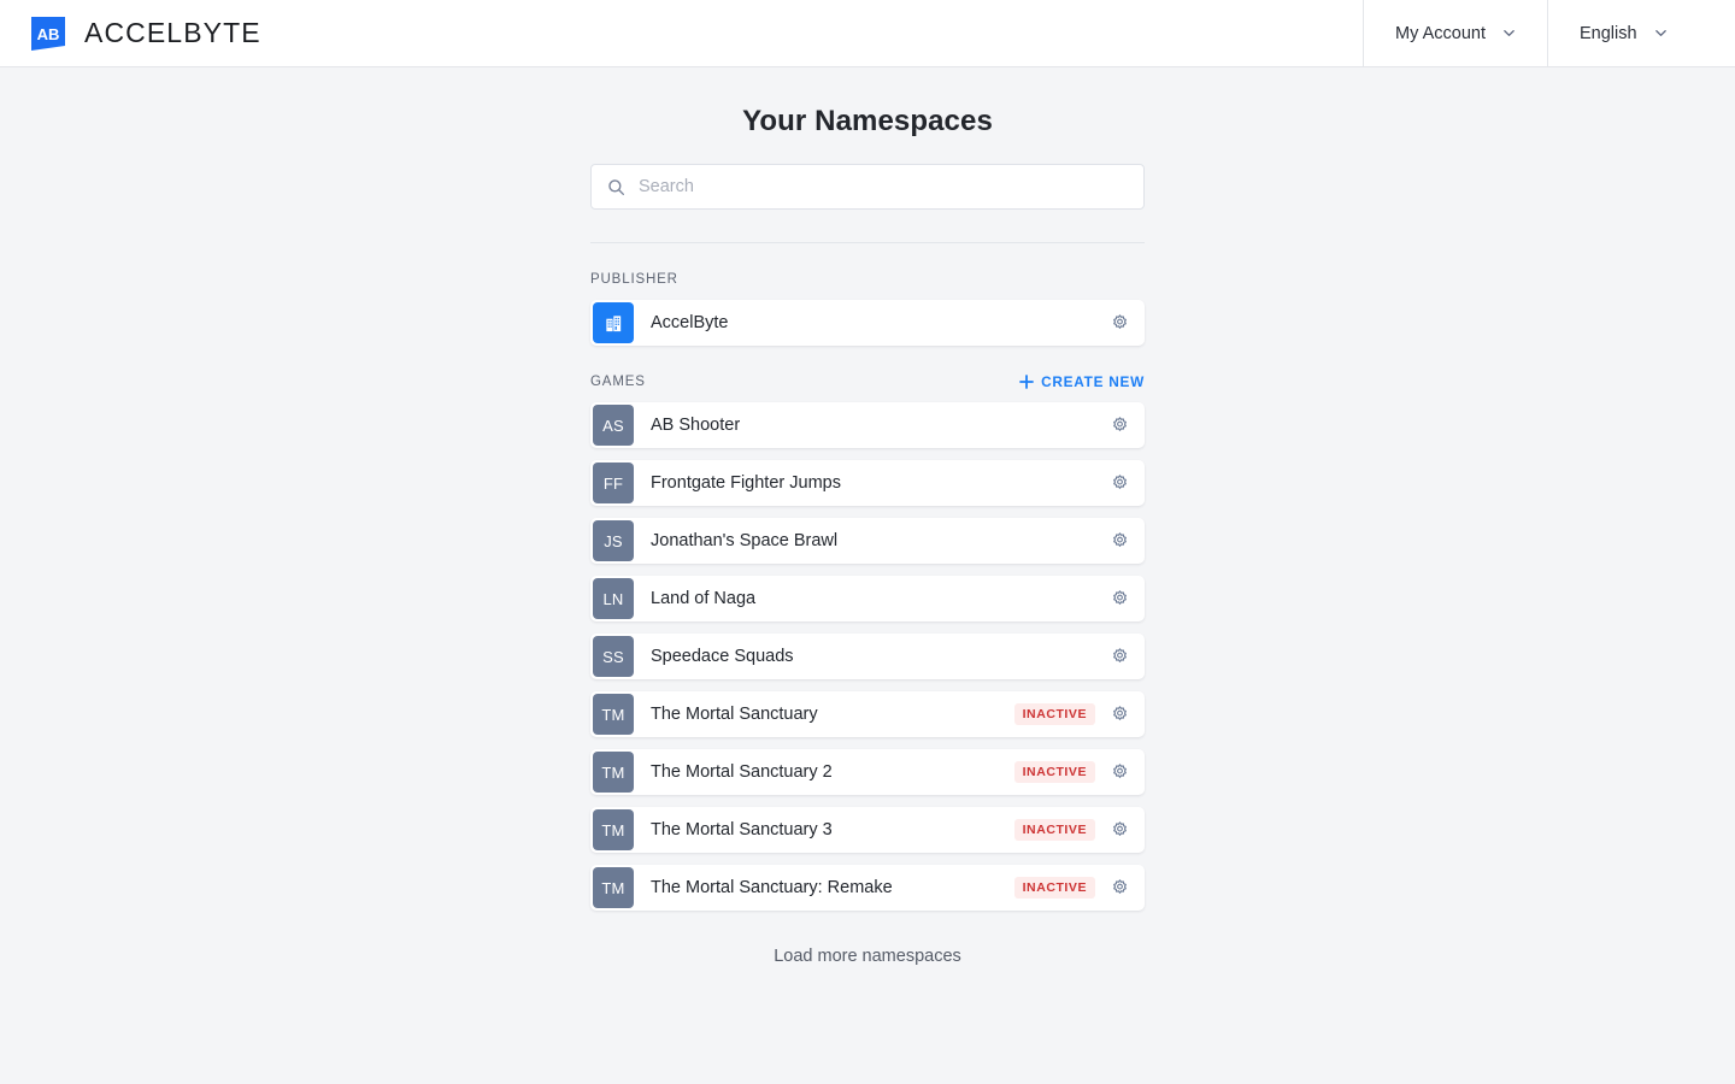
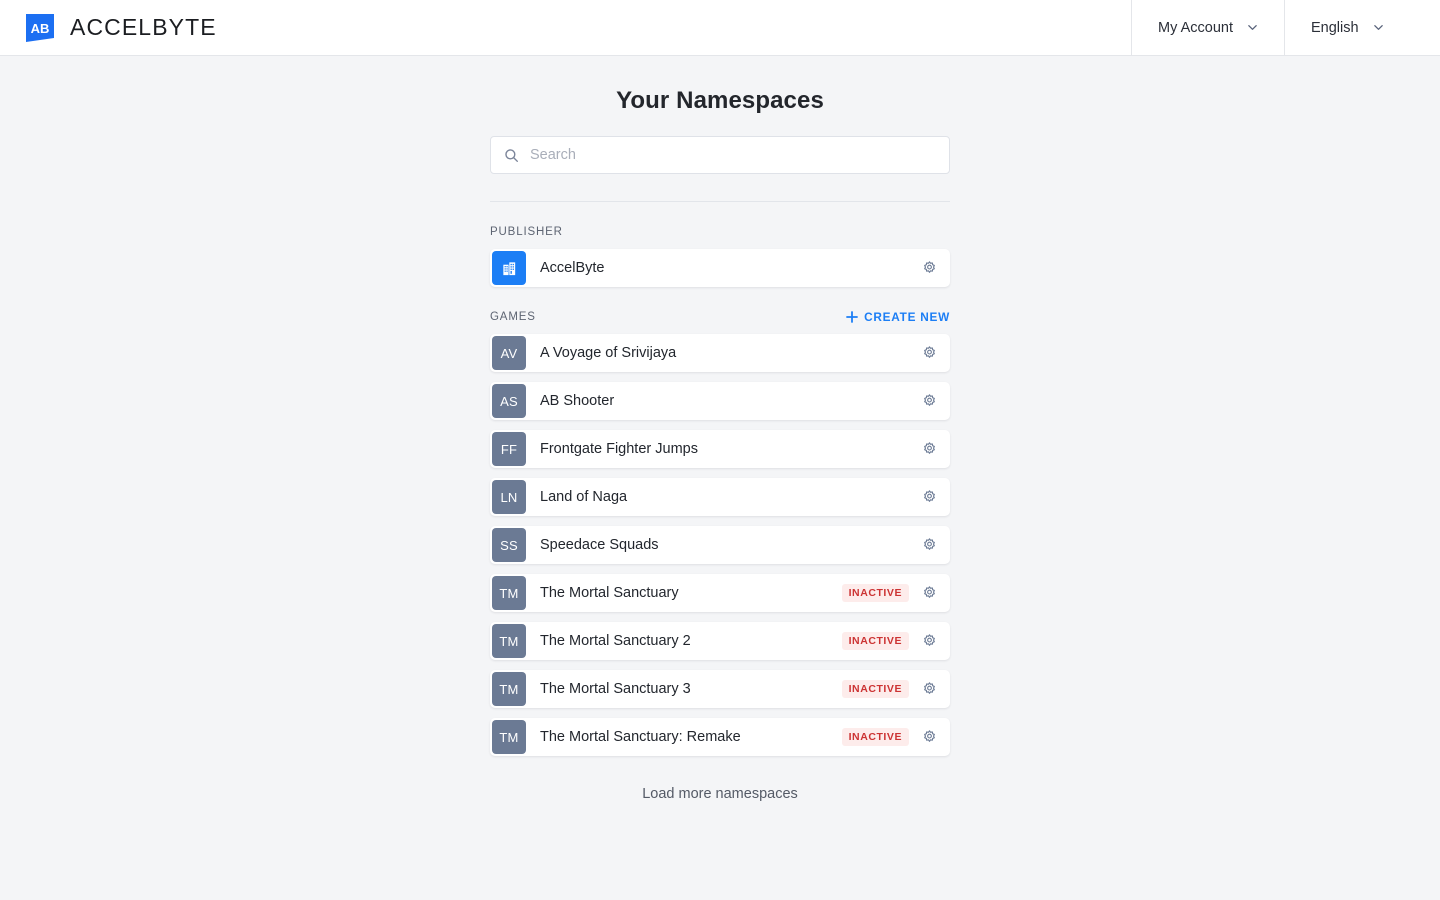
  AB
  ACCELBYTE
  My Account
  English
  Your Namespaces
  Search
  PUBLISHER
  AccelByte
  GAMES
  CREATE NEW
+ AV
+ A Voyage of Srivijaya
  AS
  AB Shooter
  FF
  Frontgate Fighter Jumps
- JS
- Jonathan's Space Brawl
  LN
  Land of Naga
  SS
  Speedace Squads
  TM
  The Mortal Sanctuary
  INACTIVE
  TM
  The Mortal Sanctuary 2
  INACTIVE
  TM
  The Mortal Sanctuary 3
  INACTIVE
  TM
  The Mortal Sanctuary: Remake
  INACTIVE
  Load more namespaces
